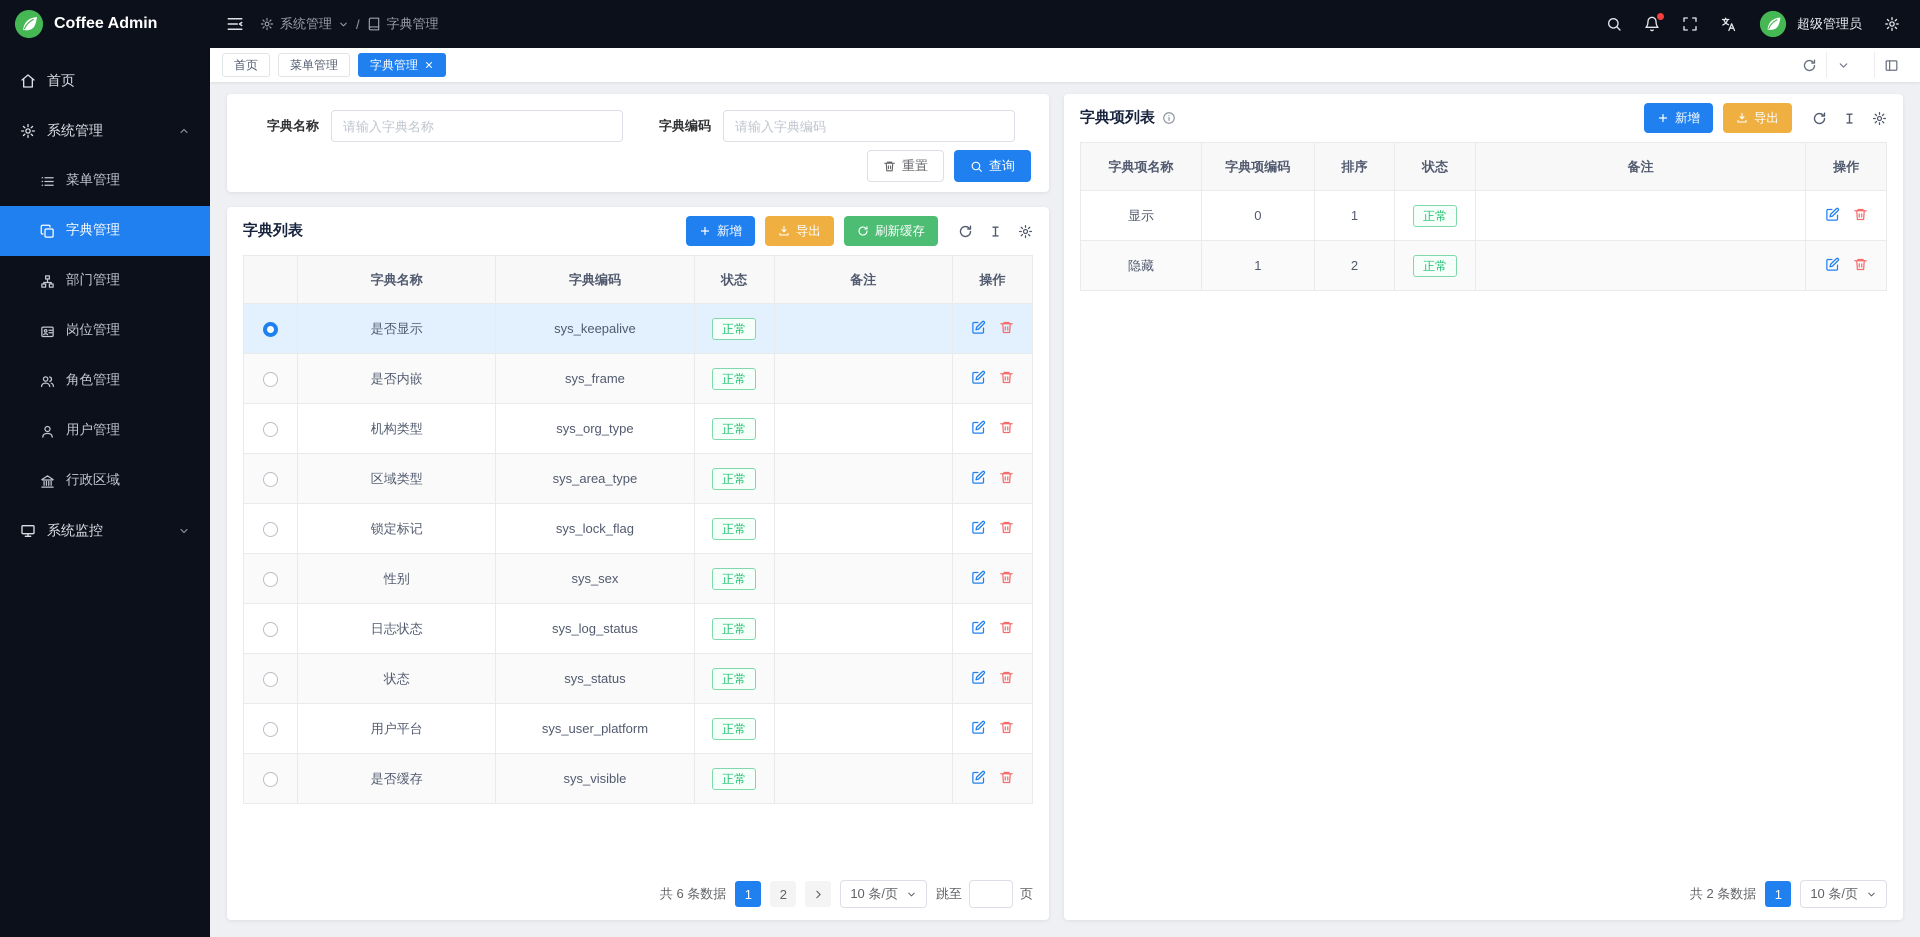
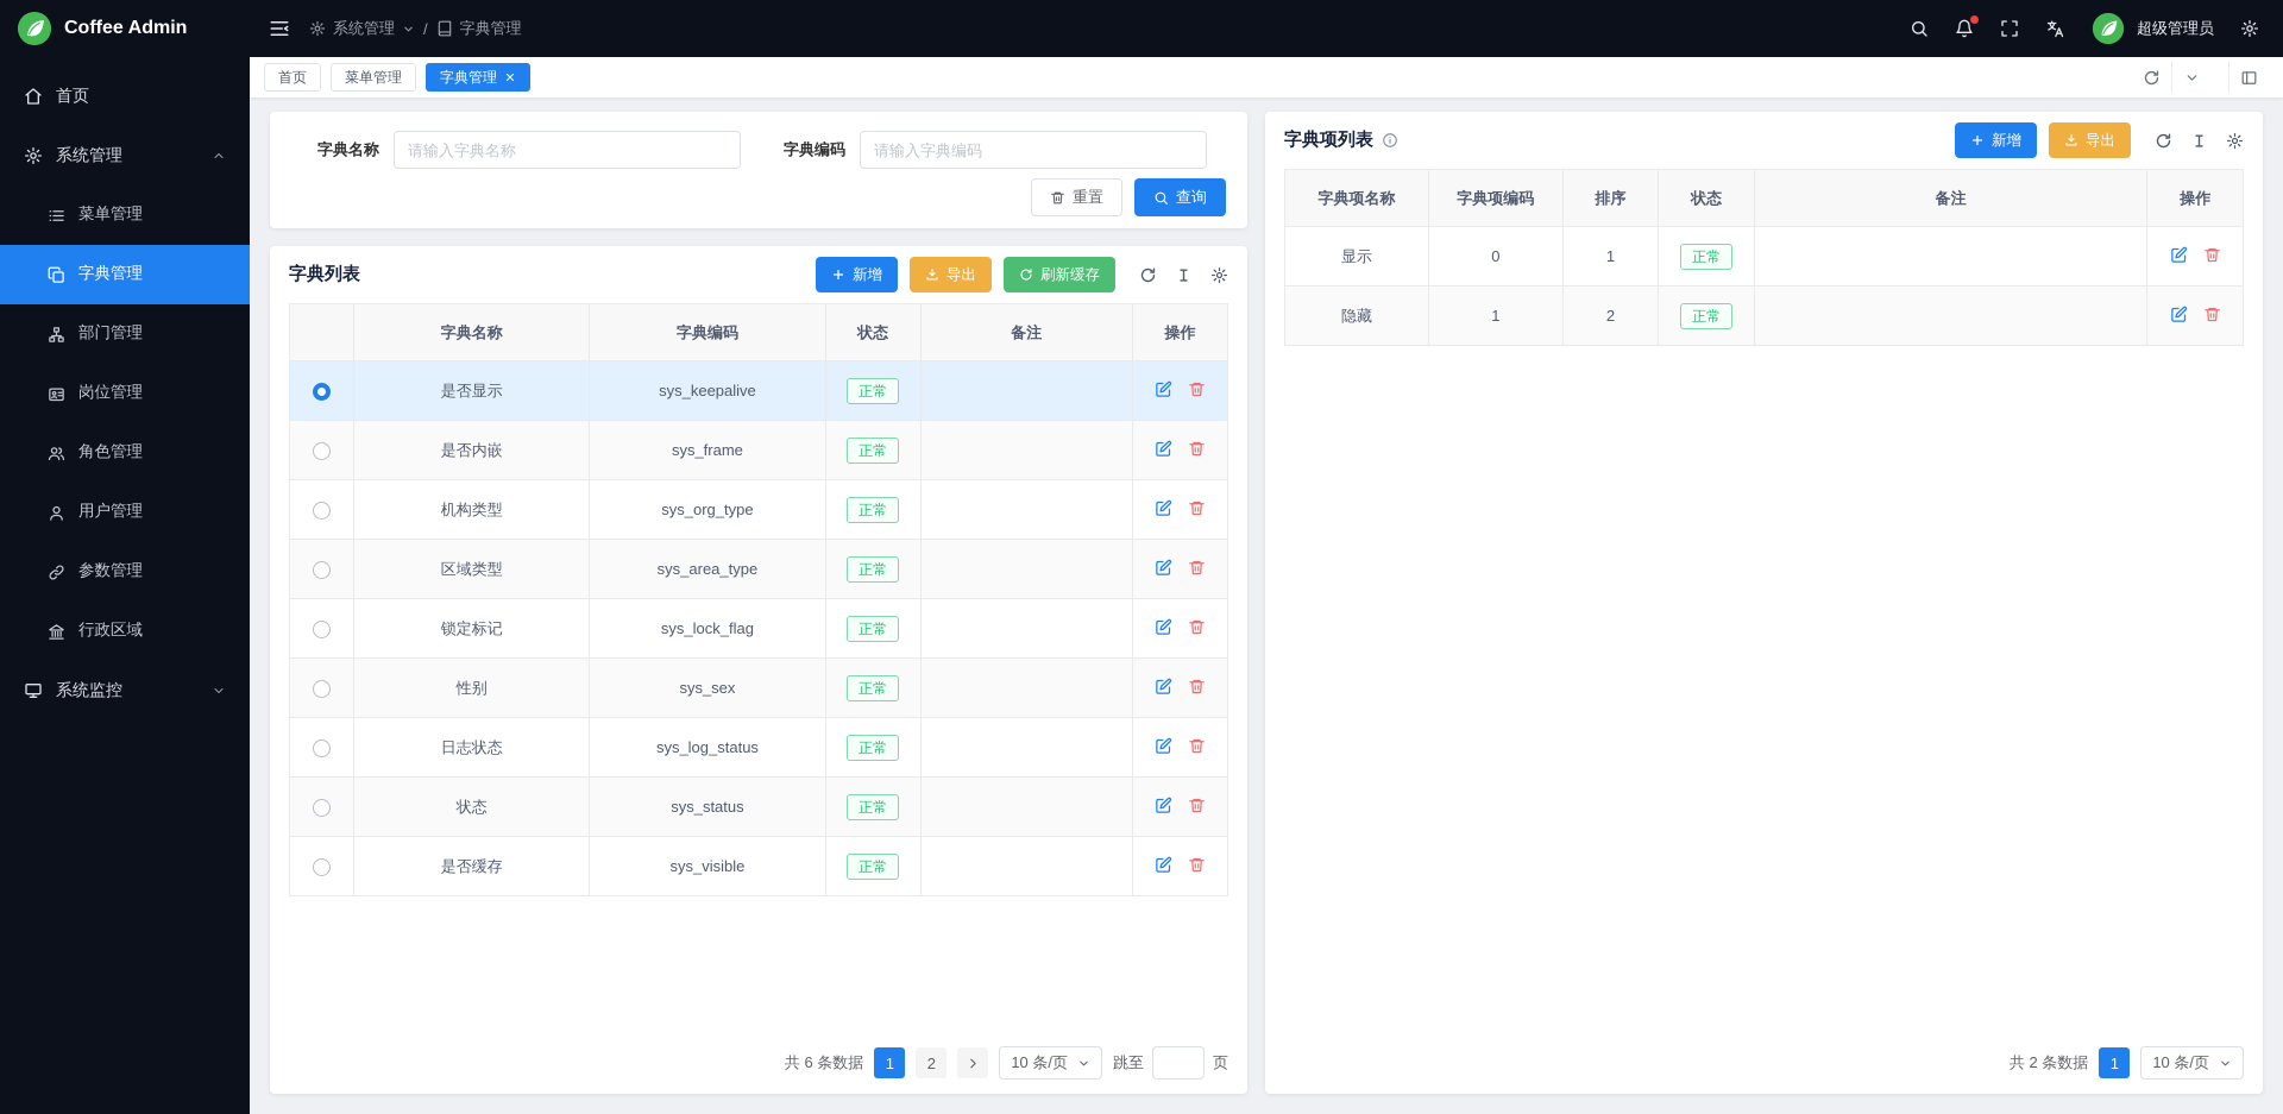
  Coffee Admin
  首页
  系统管理
  菜单管理
  字典管理
  部门管理
  岗位管理
  角色管理
  用户管理
+ 参数管理
  行政区域
  系统监控
  系统管理
  /
  字典管理
  超级管理员
  首页
  菜单管理
  字典管理
  字典名称
  请输入字典名称
  字典编码
  请输入字典编码
  重置
  查询
  字典列表
  新增
  导出
  刷新缓存
  	字典名称	字典编码	状态	备注	操作
  	是否显示	sys_keepalive	正常
  	是否内嵌	sys_frame	正常
  	机构类型	sys_org_type	正常
  	区域类型	sys_area_type	正常
  	锁定标记	sys_lock_flag	正常
  	性别	sys_sex	正常
  	日志状态	sys_log_status	正常
  	状态	sys_status	正常
- 	用户平台	sys_user_platform	正常
  	是否缓存	sys_visible	正常
  共 6 条数据
  1
  2
  10 条/页
  跳至
  页
  字典项列表
  新增
  导出
  字典项名称	字典项编码	排序	状态	备注	操作
  显示	0	1	正常
  隐藏	1	2	正常
  共 2 条数据
  1
  10 条/页
